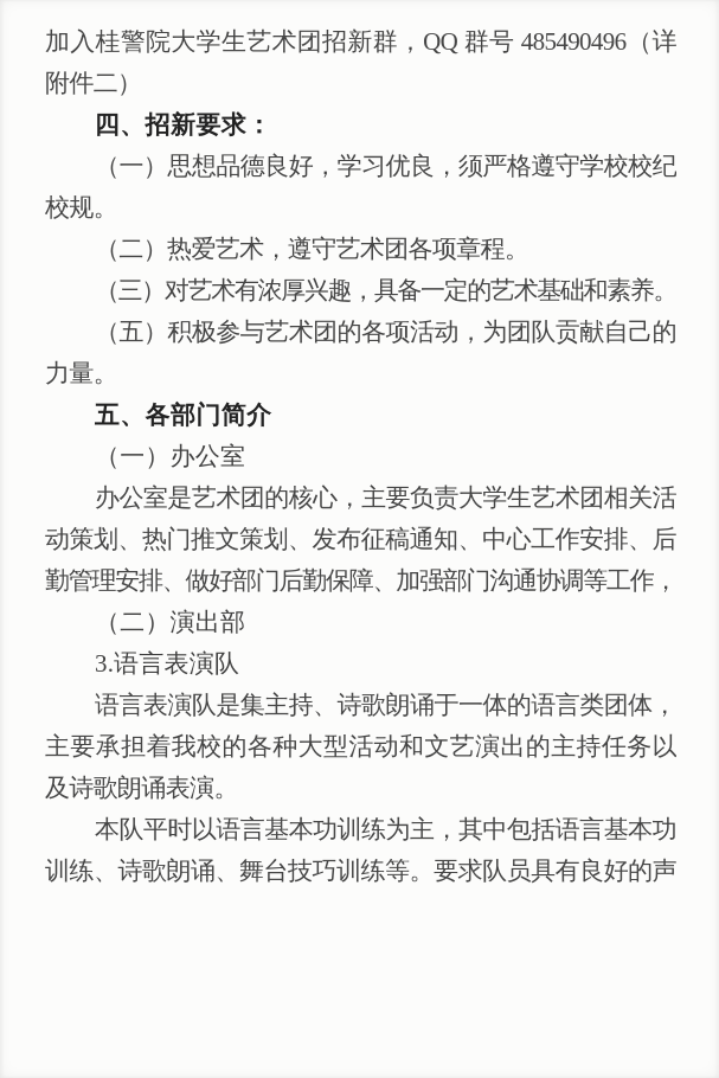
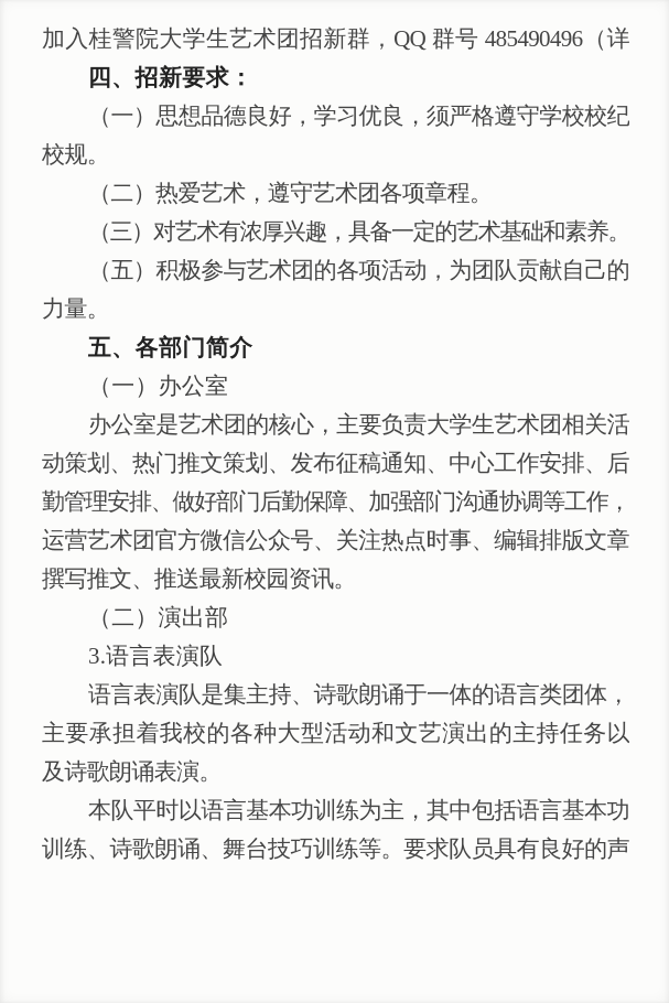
  加入桂警院大学生艺术团招新群，QQ 群号 485490496（详
- 附件二）
  四、招新要求：
  （一）思想品德良好，学习优良，须严格遵守学校校纪
  校规。
  （二）热爱艺术，遵守艺术团各项章程。
  （三）对艺术有浓厚兴趣，具备一定的艺术基础和素养。
  （五）积极参与艺术团的各项活动，为团队贡献自己的
  力量。
  五、各部门简介
  （一）办公室
  办公室是艺术团的核心，主要负责大学生艺术团相关活
  动策划、热门推文策划、发布征稿通知、中心工作安排、后
  勤管理安排、做好部门后勤保障、加强部门沟通协调等工作，
+ 运营艺术团官方微信公众号、关注热点时事、编辑排版文章
+ 撰写推文、推送最新校园资讯。
  （二）演出部
  3.语言表演队
  语言表演队是集主持、诗歌朗诵于一体的语言类团体，
  主要承担着我校的各种大型活动和文艺演出的主持任务以
  及诗歌朗诵表演。
  本队平时以语言基本功训练为主，其中包括语言基本功
  训练、诗歌朗诵、舞台技巧训练等。要求队员具有良好的声
